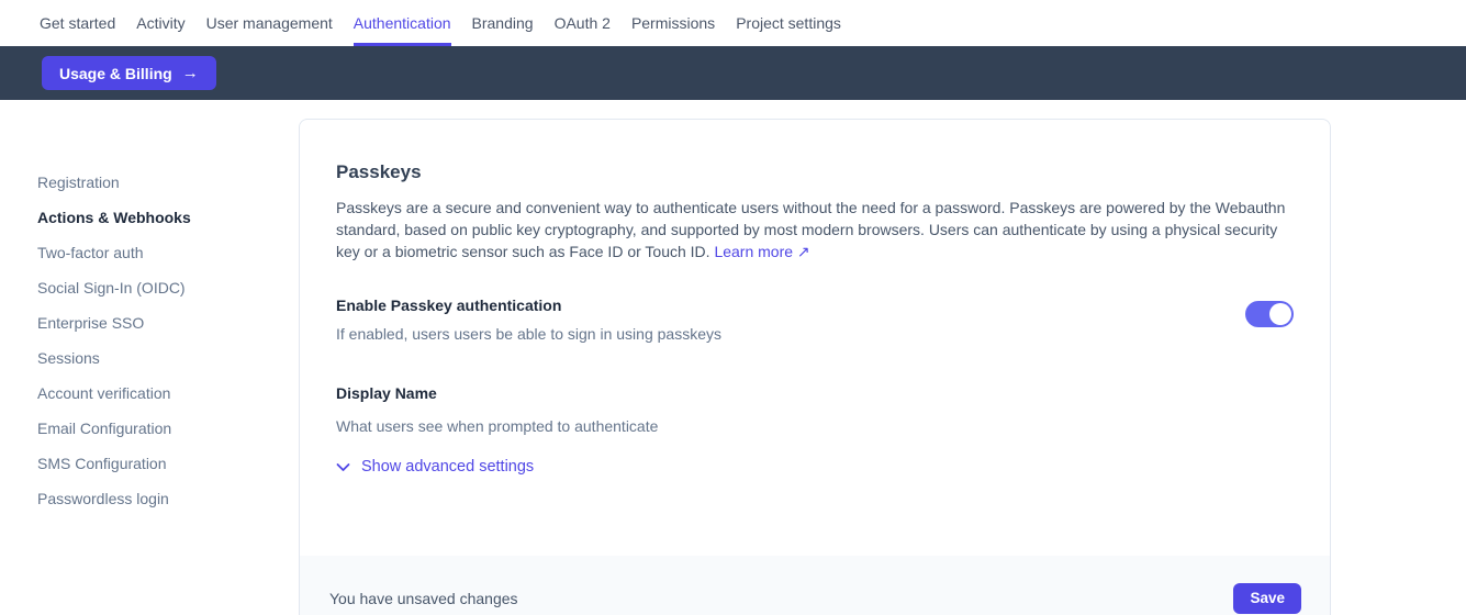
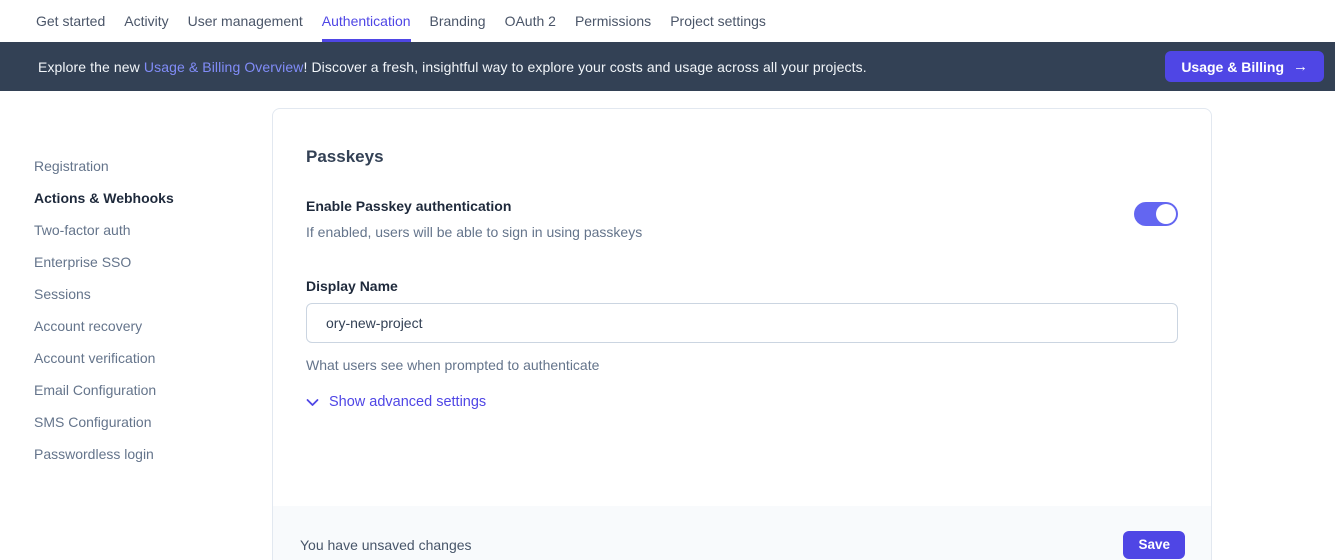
  Get started
  Activity
  User management
  Authentication
  Branding
  OAuth 2
  Permissions
  Project settings
+ Explore the new Usage & Billing Overview! Discover a fresh, insightful way to explore your costs and usage across all your projects.
  Usage & Billing
  →
  Registration
  Actions & Webhooks
  Two-factor auth
- Social Sign-In (OIDC)
  Enterprise SSO
  Sessions
+ Account recovery
  Account verification
  Email Configuration
  SMS Configuration
  Passwordless login
  Passkeys
- Passkeys are a secure and convenient way to authenticate users without the need for a password. Passkeys are powered by the Webauthn standard, based on public key cryptography, and supported by most modern browsers. Users can authenticate by using a physical security key or a biometric sensor such as Face ID or Touch ID. Learn more ↗
  Enable Passkey authentication
- If enabled, users users be able to sign in using passkeys
+ If enabled, users will be able to sign in using passkeys
  Display Name
+ ory-new-project
  What users see when prompted to authenticate
  Show advanced settings
  You have unsaved changes
  Save
